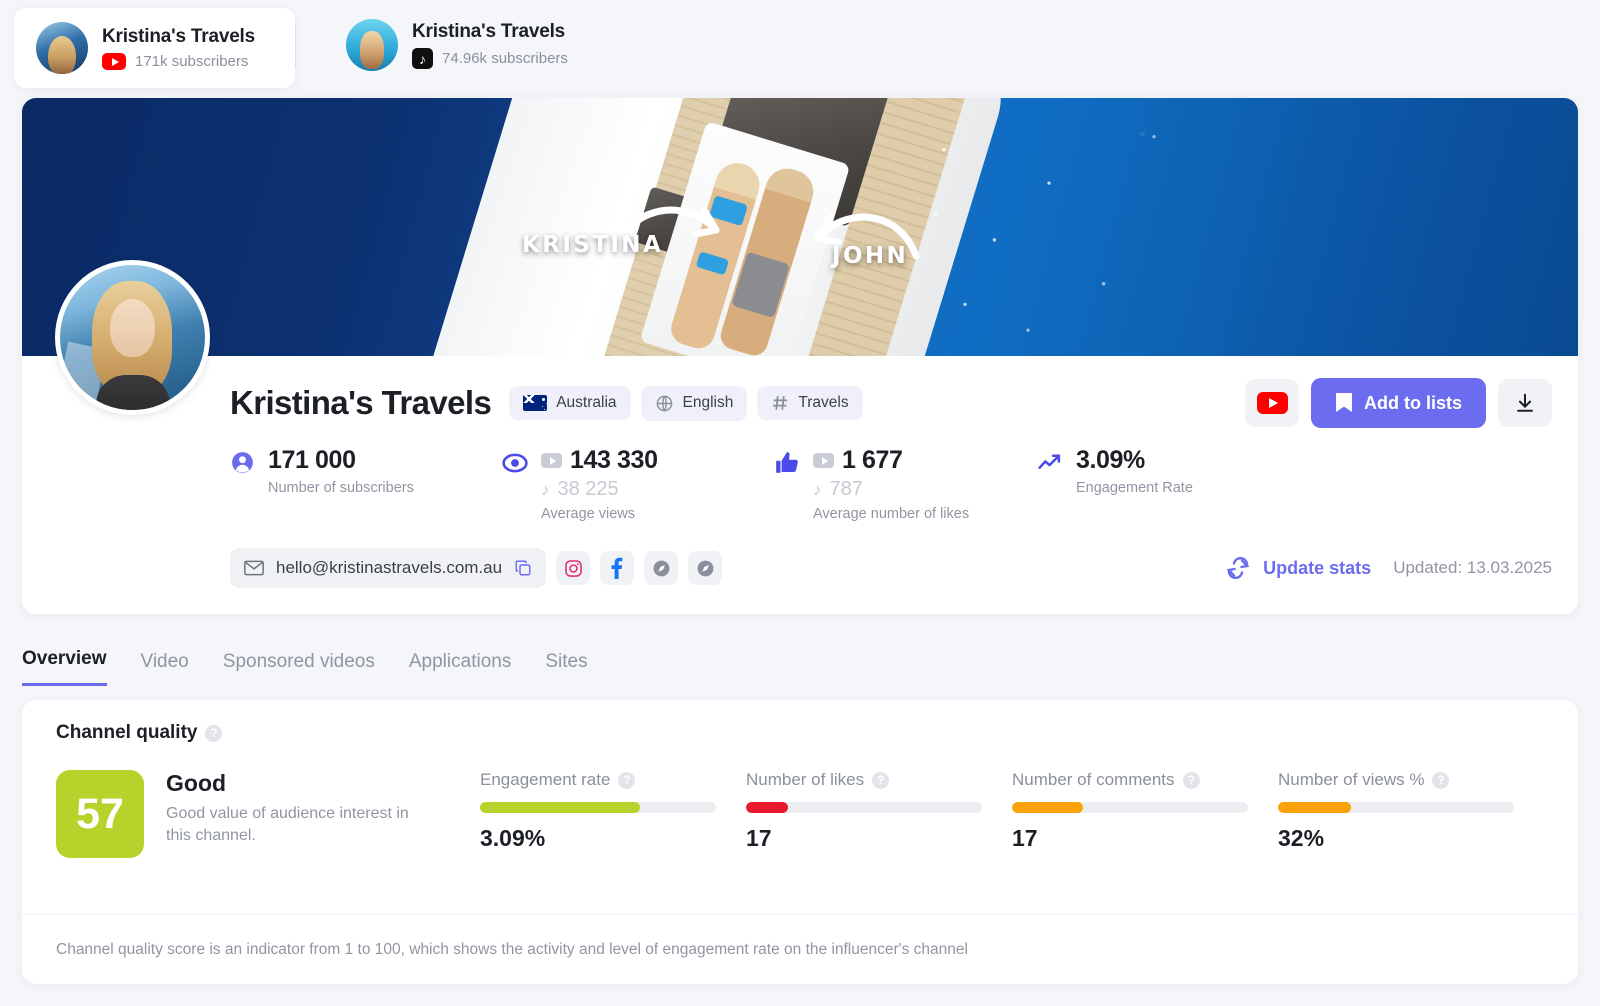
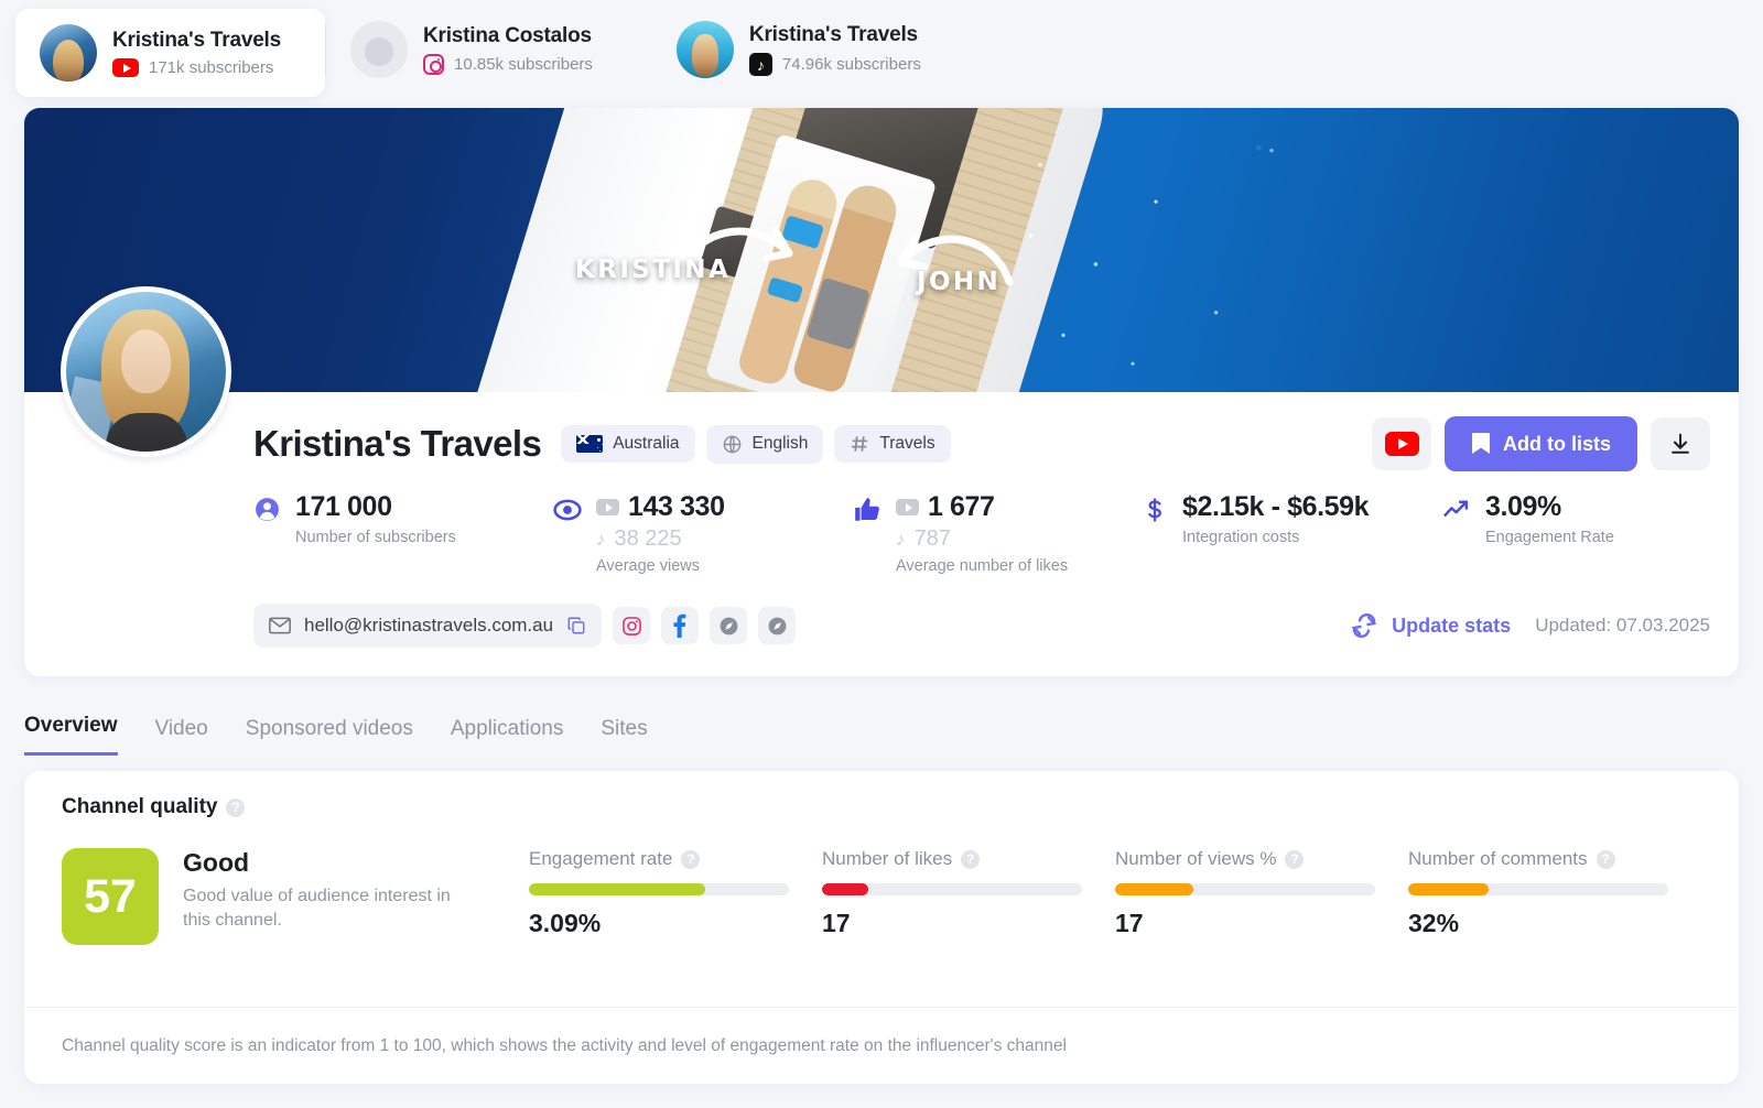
  Kristina's Travels
  171k subscribers
+ Kristina Costalos
+ 10.85k subscribers
  Kristina's Travels
  ♪
  74.96k subscribers
  KRISTINA
  JOHN
  Kristina's Travels
  Australia
  English
  Travels
  Add to lists
  171 000
  Number of subscribers
  143 330
  ♪
  38 225
  Average views
  1 677
  ♪
  787
  Average number of likes
+ $2.15k - $6.59k
+ Integration costs
  3.09%
  Engagement Rate
  hello@kristinastravels.com.au
  Update stats
- Updated: 13.03.2025
+ Updated: 07.03.2025
  Overview
  Video
  Sponsored videos
  Applications
  Sites
  Channel quality
  ?
  57
  Good
  Good value of audience interest in this channel.
  Engagement rate
  ?
  3.09%
  Number of likes
  ?
  17
- Number of comments
+ Number of views %
  ?
  17
- Number of views %
+ Number of comments
  ?
  32%
  Channel quality score is an indicator from 1 to 100, which shows the activity and level of engagement rate on the influencer's channel
